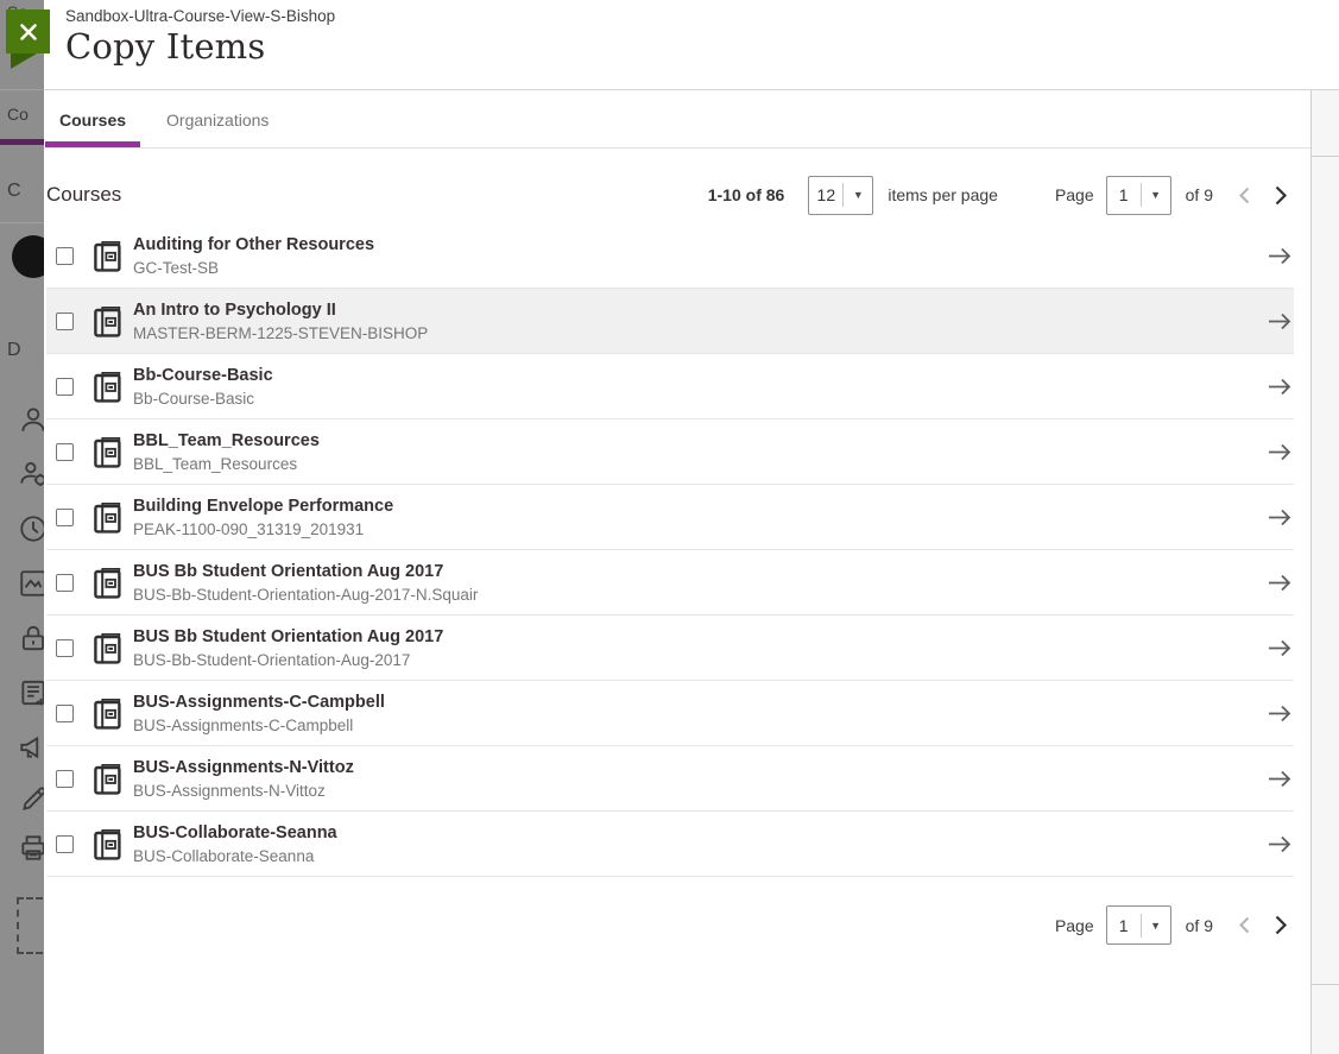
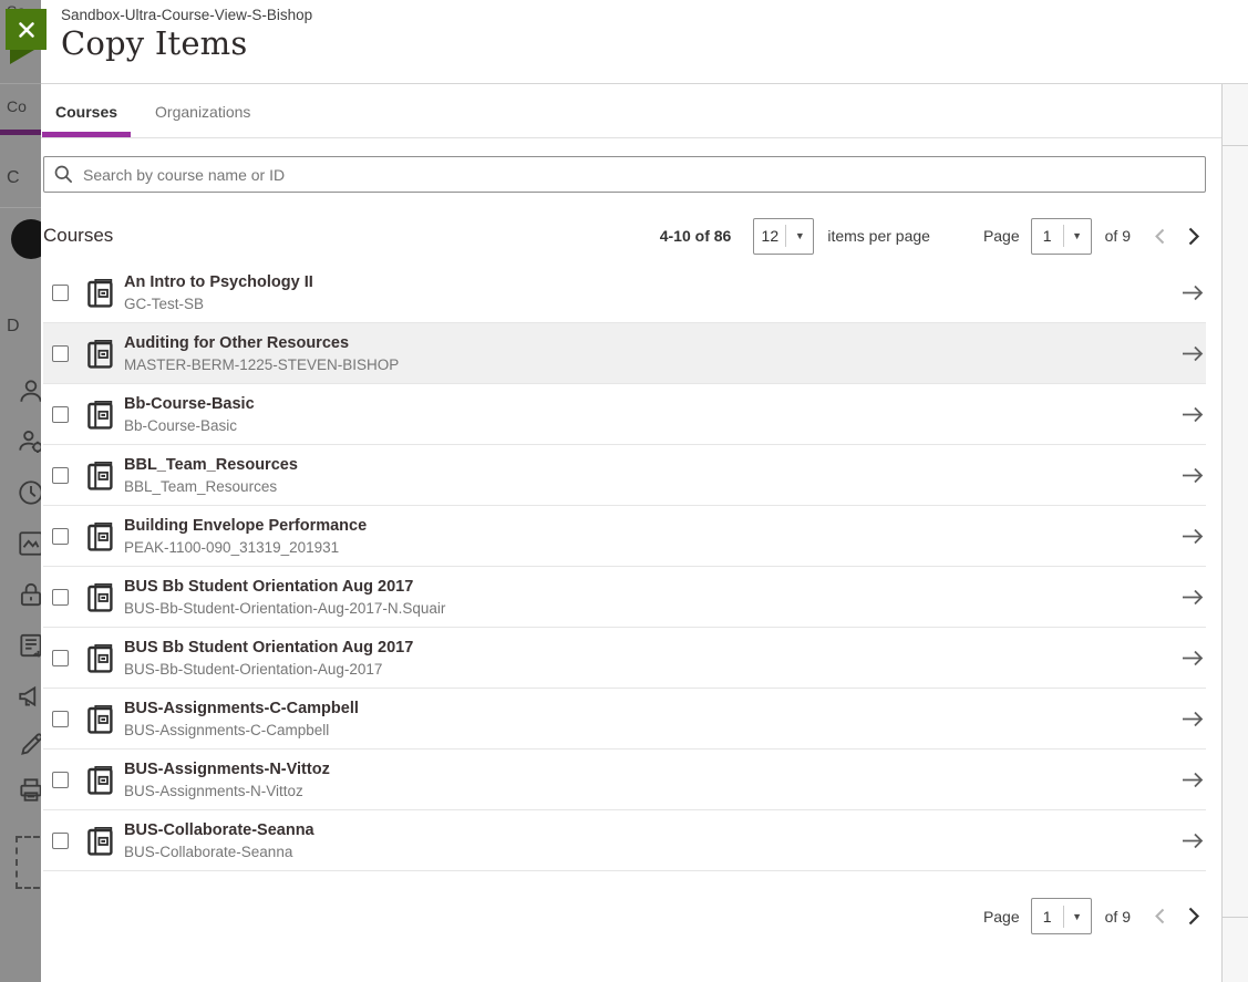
  Co
  C
  D
  Sandbox-Ultra-Course-View-S-Bishop
  Copy Items
  Courses
  Organizations
+ Search by course name or ID
  Courses
- 1-10 of 86
+ 4-10 of 86
  12
  ▼
  items per page
  Page
  1
  ▼
  of 9
- Auditing for Other Resources
+ An Intro to Psychology II
  GC-Test-SB
- An Intro to Psychology II
+ Auditing for Other Resources
  MASTER-BERM-1225-STEVEN-BISHOP
  Bb-Course-Basic
  Bb-Course-Basic
  BBL_Team_Resources
  BBL_Team_Resources
  Building Envelope Performance
  PEAK-1100-090_31319_201931
  BUS Bb Student Orientation Aug 2017
  BUS-Bb-Student-Orientation-Aug-2017-N.Squair
  BUS Bb Student Orientation Aug 2017
  BUS-Bb-Student-Orientation-Aug-2017
  BUS-Assignments-C-Campbell
  BUS-Assignments-C-Campbell
  BUS-Assignments-N-Vittoz
  BUS-Assignments-N-Vittoz
  BUS-Collaborate-Seanna
  BUS-Collaborate-Seanna
  Page
  1
  ▼
  of 9
